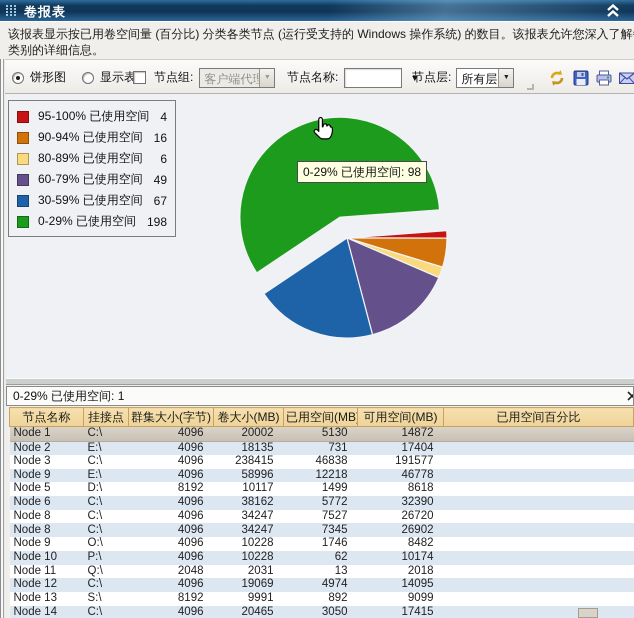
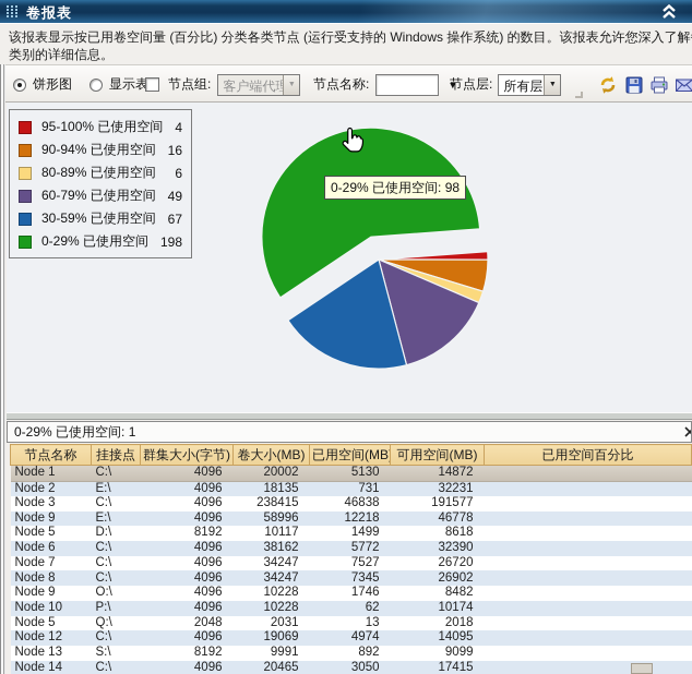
  卷报表
  该报表显示按已用卷空间量 (百分比) 分类各类节点 (运行受支持的 Windows 操作系统) 的数目。该报表允许您深入了解
  类别的详细信息。
  饼形图
  显示表
  节点组:
  客户端代理
  节点名称:
  ▼
  节点层:
  所有层
  95-100% 已使用空间
  4
  90-94% 已使用空间
  16
  80-89% 已使用空间
  6
  60-79% 已使用空间
  49
  30-59% 已使用空间
  67
  0-29% 已使用空间
  198
  0-29% 已使用空间: 98
  0-29% 已使用空间: 1
  节点名称	挂接点	群集大小(字节)	卷大小(MB)	已用空间(MB	可用空间(MB)	已用空间百分比
  Node 1	C:\	4096	20002	5130	14872
- Node 2	E:\	4096	18135	731	17404
+ Node 2	E:\	4096	18135	731	32231
  Node 3	C:\	4096	238415	46838	191577
  Node 9	E:\	4096	58996	12218	46778
  Node 5	D:\	8192	10117	1499	8618
  Node 6	C:\	4096	38162	5772	32390
- Node 8	C:\	4096	34247	7527	26720
+ Node 7	C:\	4096	34247	7527	26720
  Node 8	C:\	4096	34247	7345	26902
  Node 9	O:\	4096	10228	1746	8482
  Node 10	P:\	4096	10228	62	10174
- Node 11	Q:\	2048	2031	13	2018
+ Node 5	Q:\	2048	2031	13	2018
  Node 12	C:\	4096	19069	4974	14095
  Node 13	S:\	8192	9991	892	9099
  Node 14	C:\	4096	20465	3050	17415
